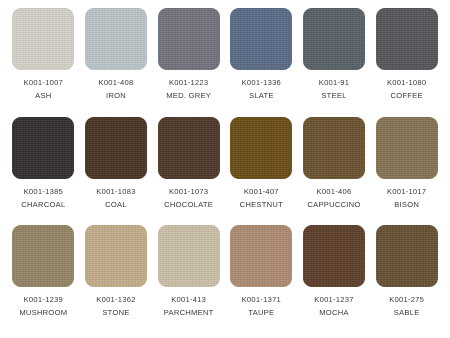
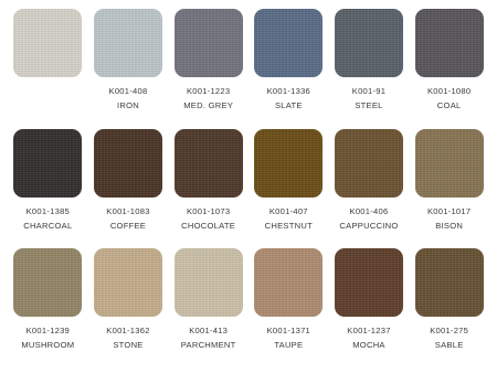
- K001-1007
- ASH
  K001-408
  IRON
  K001-1223
  MED. GREY
  K001-1336
  SLATE
  K001-91
  STEEL
  K001-1080
- COFFEE
+ COAL
  K001-1385
  CHARCOAL
  K001-1083
- COAL
+ COFFEE
  K001-1073
  CHOCOLATE
  K001-407
  CHESTNUT
  K001-406
  CAPPUCCINO
  K001-1017
  BISON
  K001-1239
  MUSHROOM
  K001-1362
  STONE
  K001-413
  PARCHMENT
  K001-1371
  TAUPE
  K001-1237
  MOCHA
  K001-275
  SABLE
